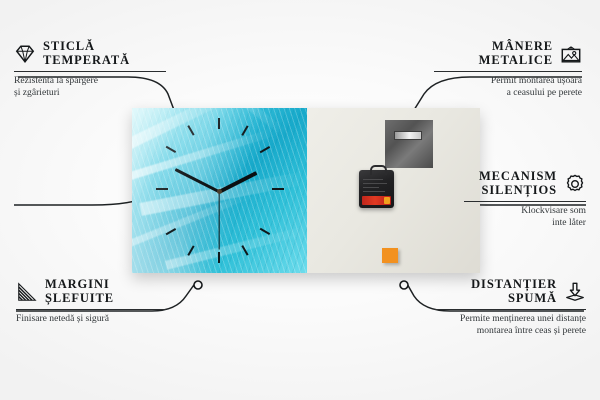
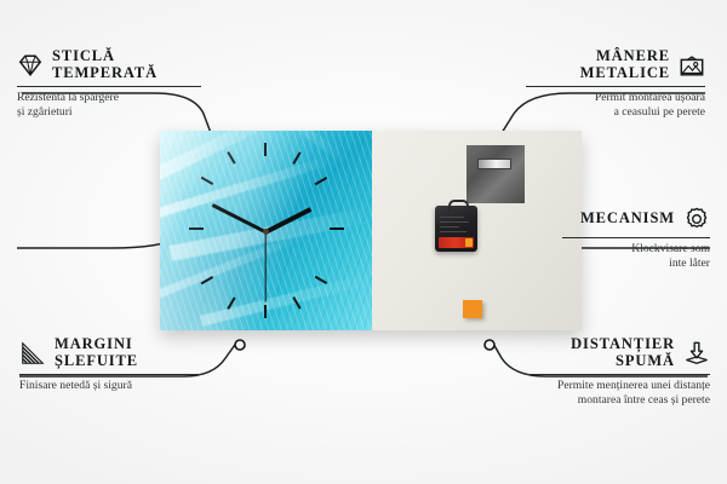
  STICLĂ
  TEMPERATĂ
  Rezistentă la spargere
  și zgârieturi
  MARGINI
  ȘLEFUITE
  Finisare netedă și sigură
  MÂNERE
  METALICE
  Permit montarea ușoară
  a ceasului pe perete
  MECANISM
- SILENȚIOS
  Klockvisare som
  inte låter
  DISTANȚIER
  SPUMĂ
  Permite menținerea unei distanțe
  montarea între ceas și perete
